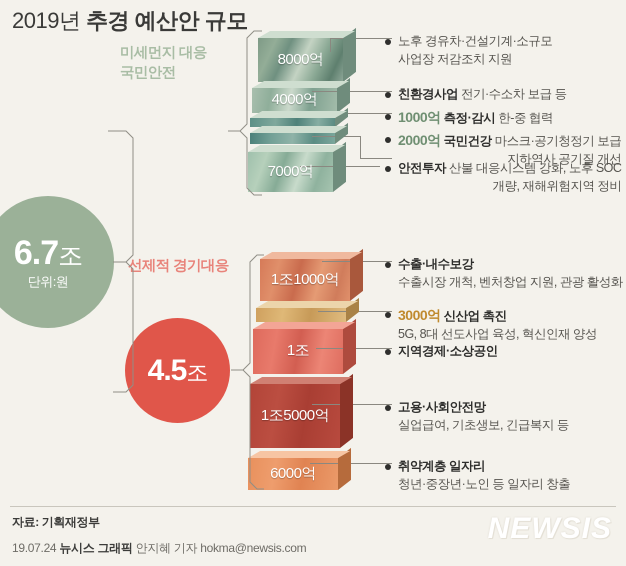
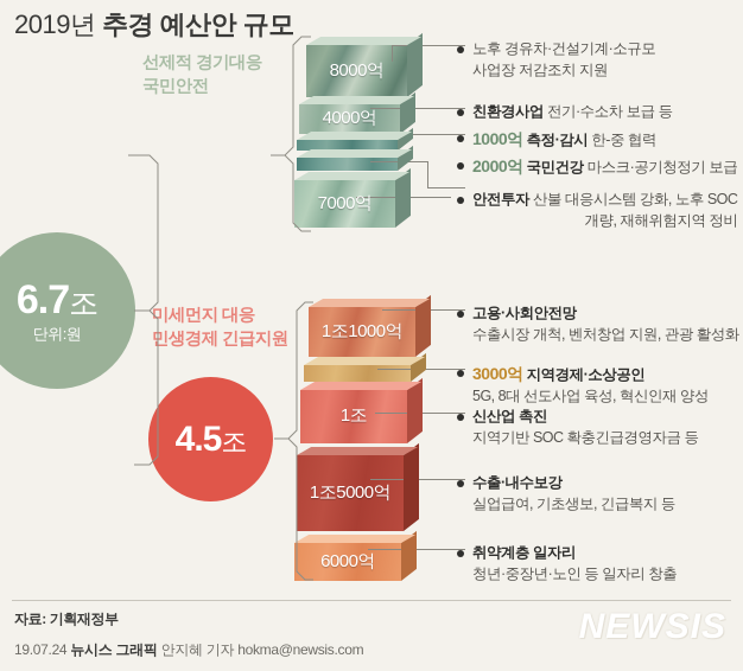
  2019년 추경 예산안 규모
  6.7조
  단위:원
- 미세먼지 대응
+ 선제적 경기대응
  국민안전
  8000억
  4000억
  7000억
  노후 경유차·건설기계·소규모
  사업장 저감조치 지원
  친환경사업 전기·수소차 보급 등
  1000억 측정·감시 한-중 협력
  2000억 국민건강 마스크·공기청정기 보급
- 지하역사 공기질 개선
  안전투자 산불 대응시스템 강화, 노후 SOC
  개량, 재해위험지역 정비
- 선제적 경기대응
+ 미세먼지 대응
+ 민생경제 긴급지원
  4.5조
  1조1000억
  1조
  1조5000억
  6000억
- 수출·내수보강
+ 고용·사회안전망
  수출시장 개척, 벤처창업 지원, 관광 활성화
- 3000억 신산업 촉진
+ 3000억 지역경제·소상공인
  5G, 8대 선도사업 육성, 혁신인재 양성
- 지역경제·소상공인
+ 신산업 촉진
+ 지역기반 SOC 확충긴급경영자금 등
- 고용·사회안전망
+ 수출·내수보강
  실업급여, 기초생보, 긴급복지 등
  취약계층 일자리
  청년·중장년·노인 등 일자리 창출
  자료: 기획재정부
  19.07.24 뉴시스 그래픽 안지혜 기자 hokma@newsis.com
  NEWSIS
